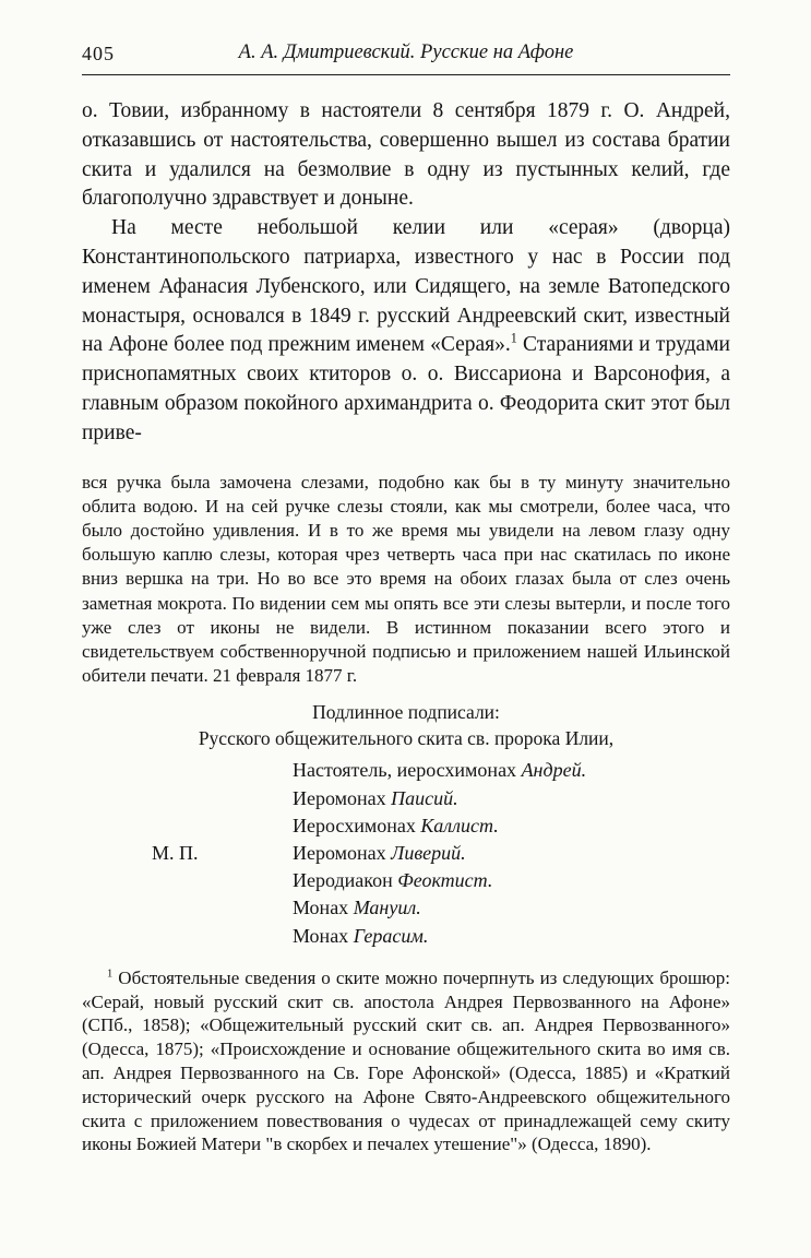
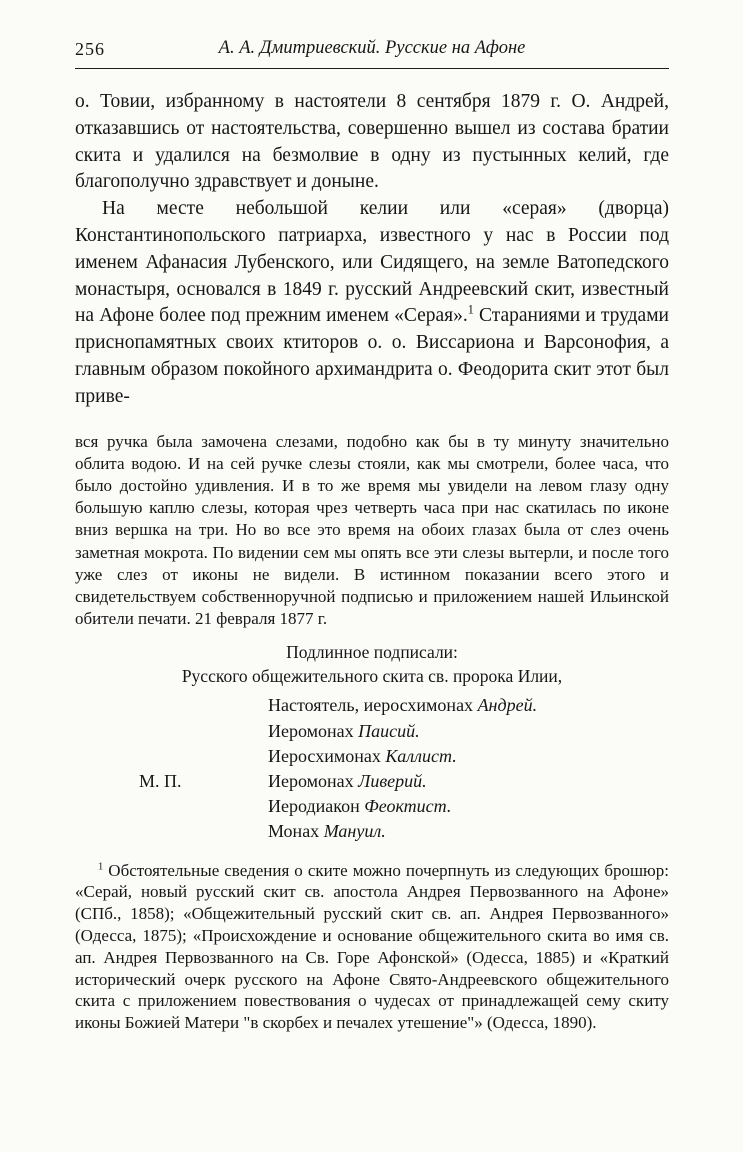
- 405
+ 256
  А. А. Дмитриевский. Русские на Афоне
  о. Товии, избранному в настоятели 8 сентября 1879 г. О. Андрей, отказавшись от настоятельства, совершенно вышел из состава братии скита и удалился на безмолвие в одну из пустынных келий, где благополучно здравствует и доныне.
  На месте небольшой келии или «серая» (дворца) Константинопольского патриарха, известного у нас в России под именем Афанасия Лубенского, или Сидящего, на земле Ватопедского монастыря, основался в 1849 г. русский Андреевский скит, известный на Афоне более под прежним именем «Серая».1 Стараниями и трудами приснопамятных своих ктиторов о. о. Виссариона и Варсонофия, а главным образом покойного архимандрита о. Феодорита скит этот был приве-
  вся ручка была замочена слезами, подобно как бы в ту минуту значительно облита водою. И на сей ручке слезы стояли, как мы смотрели, более часа, что было достойно удивления. И в то же время мы увидели на левом глазу одну большую каплю слезы, которая чрез четверть часа при нас скатилась по иконе вниз вершка на три. Но во все это время на обоих глазах была от слез очень заметная мокрота. По видении сем мы опять все эти слезы вытерли, и после того уже слез от иконы не видели. В истинном показании всего этого и свидетельствуем собственноручной подписью и приложением нашей Ильинской обители печати. 21 февраля 1877 г.
  Подлинное подписали:
  Русского общежительного скита св. пророка Илии,
  М. П.
  Настоятель, иеросхимонах Андрей.
  Иеромонах Паисий.
  Иеросхимонах Каллист.
  Иеромонах Ливерий.
  Иеродиакон Феоктист.
  Монах Мануил.
- Монах Герасим.
  1 Обстоятельные сведения о ските можно почерпнуть из следующих брошюр: «Серай, новый русский скит св. апостола Андрея Первозванного на Афоне» (СПб., 1858); «Общежительный русский скит св. ап. Андрея Первозванного» (Одесса, 1875); «Происхождение и основание общежительного скита во имя св. ап. Андрея Первозванного на Св. Горе Афонской» (Одесса, 1885) и «Краткий исторический очерк русского на Афоне Свято-Андреевского общежительного скита с приложением повествования о чудесах от принадлежащей сему скиту иконы Божией Матери "в скорбех и печалех утешение"» (Одесса, 1890).
